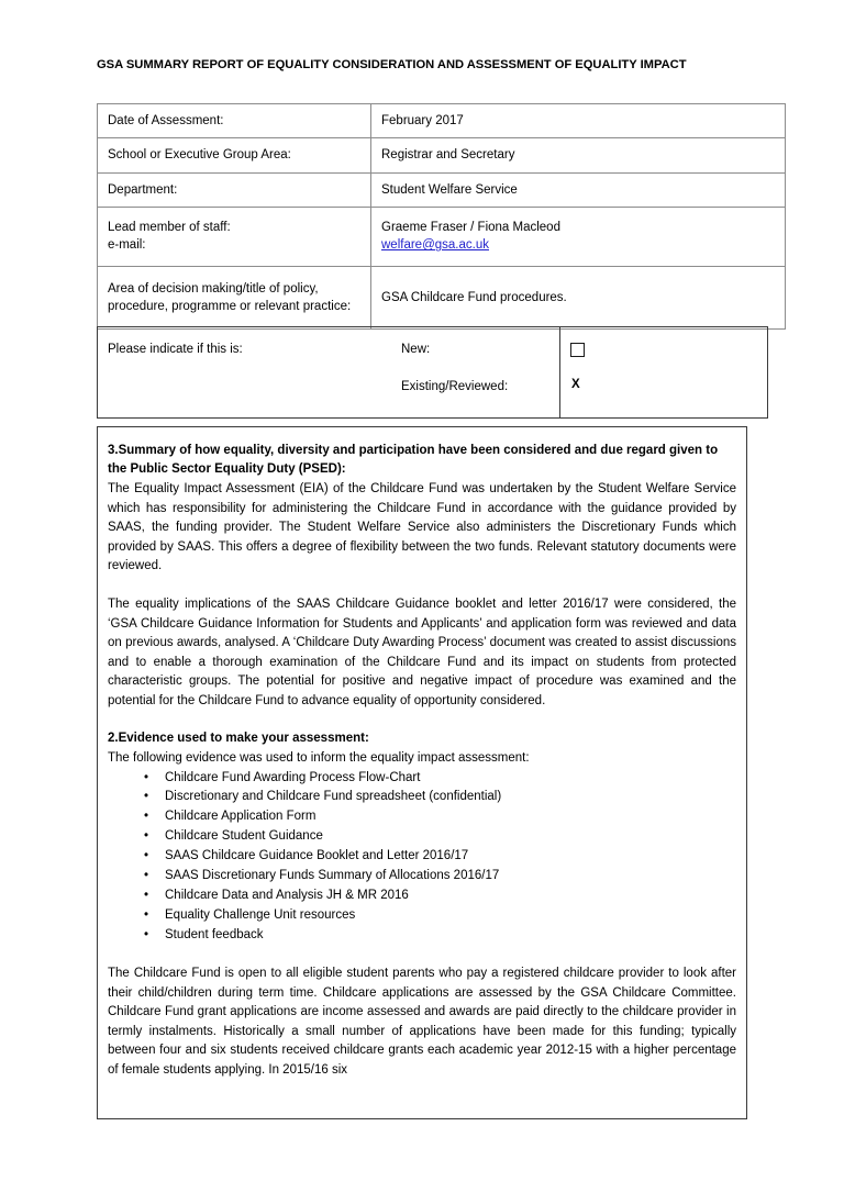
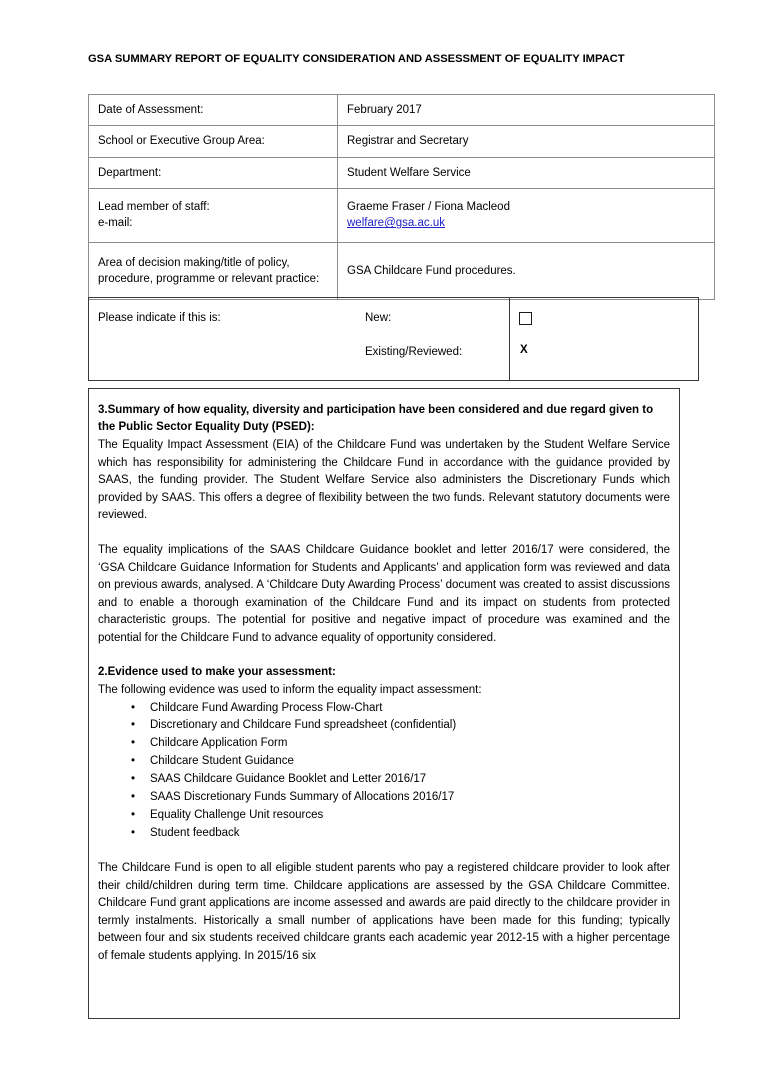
  GSA SUMMARY REPORT OF EQUALITY CONSIDERATION AND ASSESSMENT OF EQUALITY IMPACT
  Date of Assessment:	February 2017
  School or Executive Group Area:	Registrar and Secretary
  Department:	Student Welfare Service
  Lead member of staff: e-mail:	Graeme Fraser / Fiona Macleod welfare@gsa.ac.uk
  Area of decision making/title of policy, procedure, programme or relevant practice:	GSA Childcare Fund procedures.
  Please indicate if this is: New: Existing/Reviewed:	X
  3.Summary of how equality, diversity and participation have been considered and due regard given to the Public Sector Equality Duty (PSED):
  The Equality Impact Assessment (EIA) of the Childcare Fund was undertaken by the Student Welfare Service which has responsibility for administering the Childcare Fund in accordance with the guidance provided by SAAS, the funding provider. The Student Welfare Service also administers the Discretionary Funds which provided by SAAS. This offers a degree of flexibility between the two funds. Relevant statutory documents were reviewed.
  The equality implications of the SAAS Childcare Guidance booklet and letter 2016/17 were considered, the ‘GSA Childcare Guidance Information for Students and Applicants’ and application form was reviewed and data on previous awards, analysed. A ‘Childcare Duty Awarding Process’ document was created to assist discussions and to enable a thorough examination of the Childcare Fund and its impact on students from protected characteristic groups. The potential for positive and negative impact of procedure was examined and the potential for the Childcare Fund to advance equality of opportunity considered.
  2.Evidence used to make your assessment:
  The following evidence was used to inform the equality impact assessment:
  Childcare Fund Awarding Process Flow-Chart
  Discretionary and Childcare Fund spreadsheet (confidential)
  Childcare Application Form
  Childcare Student Guidance
  SAAS Childcare Guidance Booklet and Letter 2016/17
  SAAS Discretionary Funds Summary of Allocations 2016/17
- Childcare Data and Analysis JH & MR 2016
  Equality Challenge Unit resources
  Student feedback
  The Childcare Fund is open to all eligible student parents who pay a registered childcare provider to look after their child/children during term time. Childcare applications are assessed by the GSA Childcare Committee. Childcare Fund grant applications are income assessed and awards are paid directly to the childcare provider in termly instalments. Historically a small number of applications have been made for this funding; typically between four and six students received childcare grants each academic year 2012-15 with a higher percentage of female students applying. In 2015/16 six
